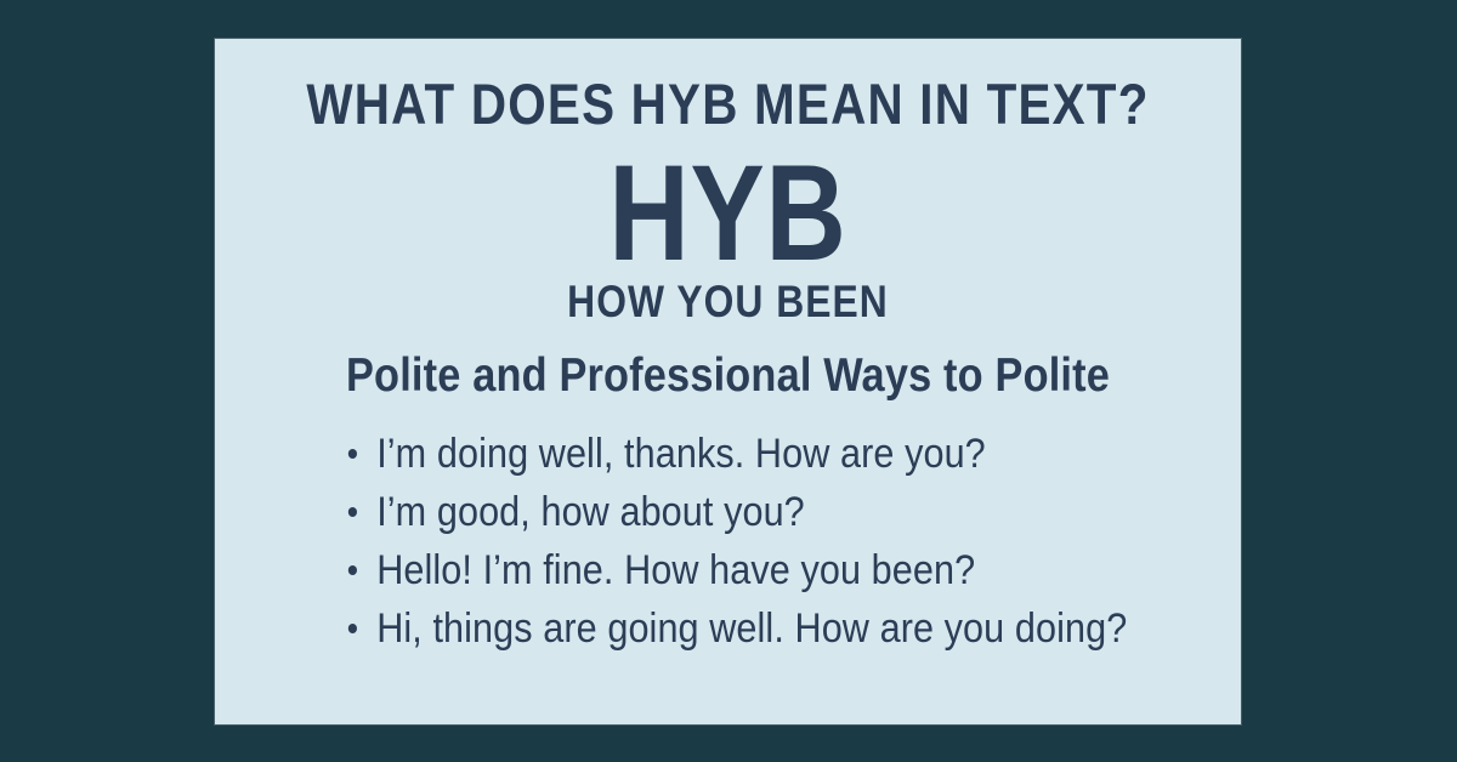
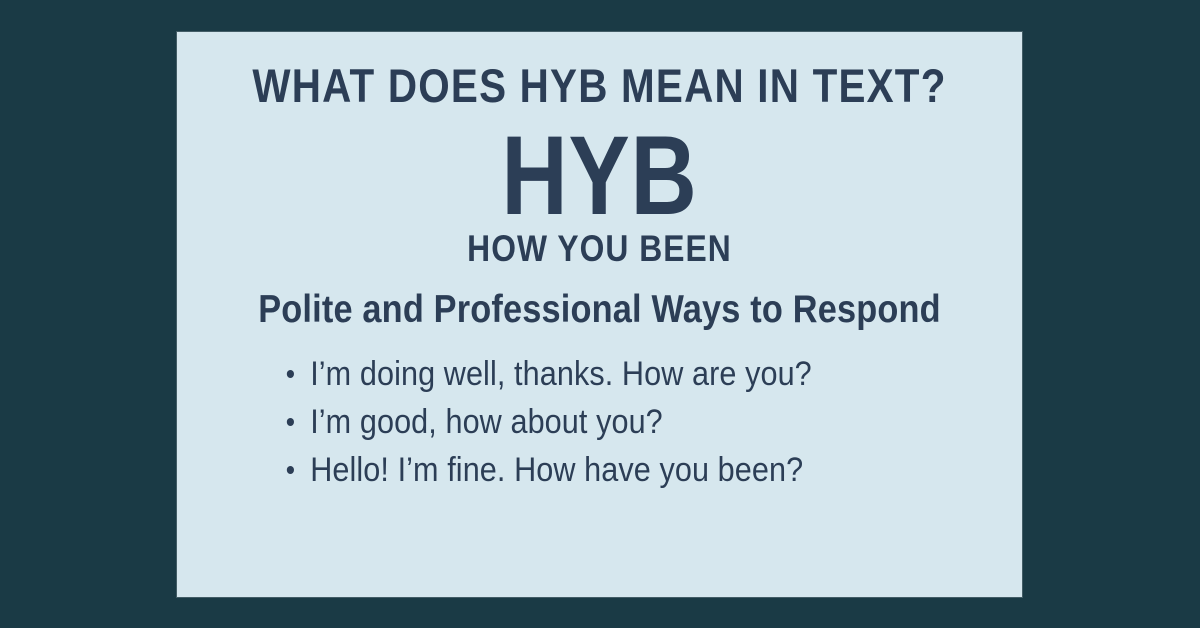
  WHAT DOES HYB MEAN IN TEXT?
  HYB
  HOW YOU BEEN
- Polite and Professional Ways to Polite
+ Polite and Professional Ways to Respond
  I’m doing well, thanks. How are you?
  I’m good, how about you?
  Hello! I’m fine. How have you been?
- Hi, things are going well. How are you doing?
